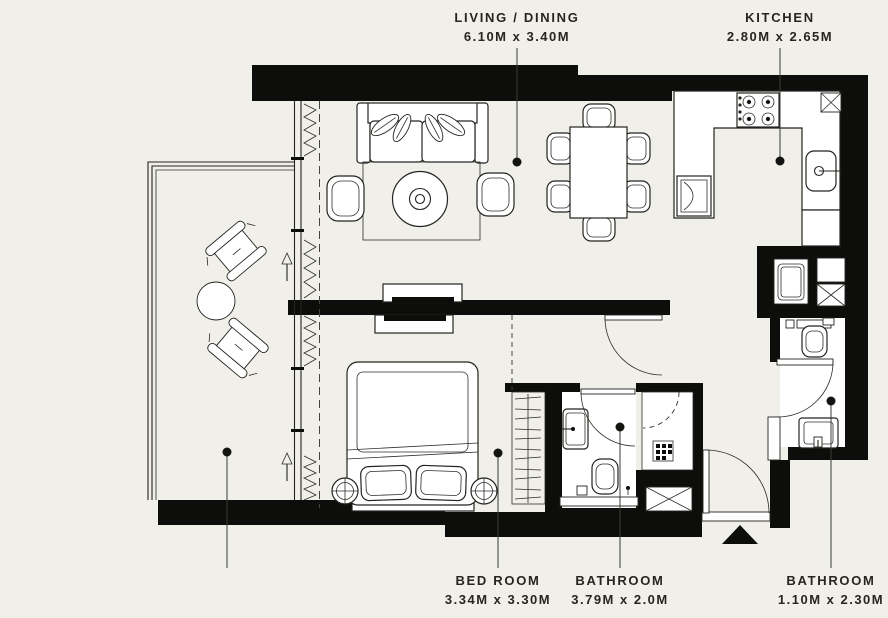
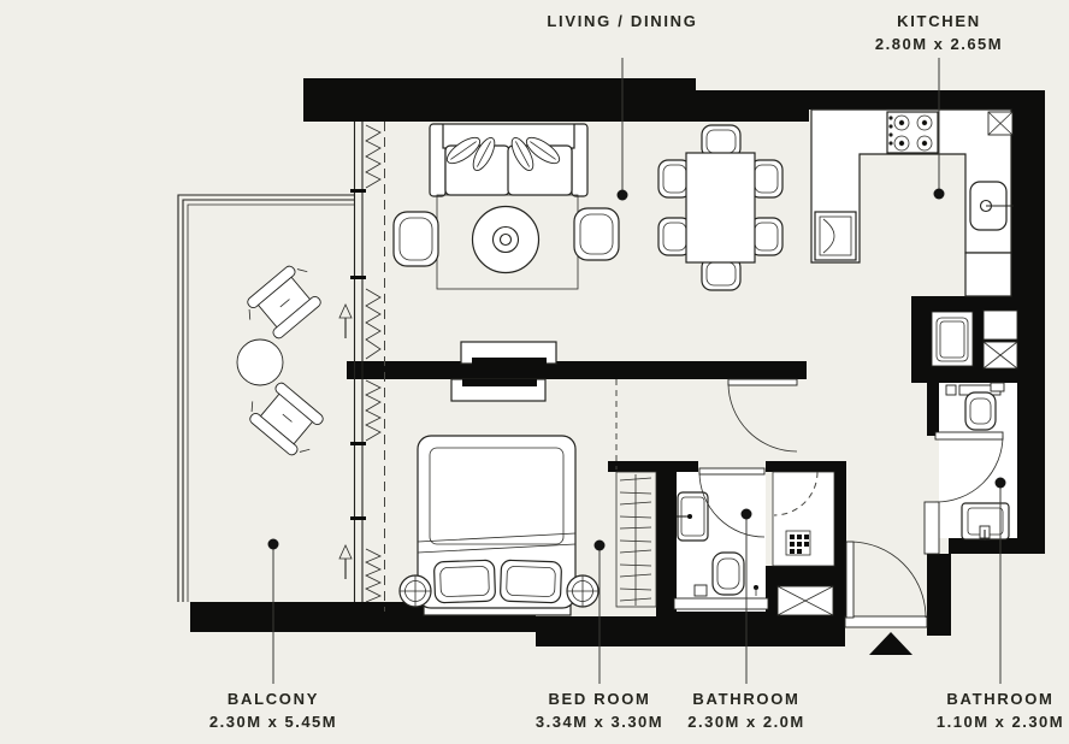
  LIVING / DINING
- 6.10M x 3.40M
  KITCHEN
  2.80M x 2.65M
+ BALCONY
+ 2.30M x 5.45M
  BED ROOM
  3.34M x 3.30M
  BATHROOM
- 3.79M x 2.0M
+ 2.30M x 2.0M
  BATHROOM
  1.10M x 2.30M
